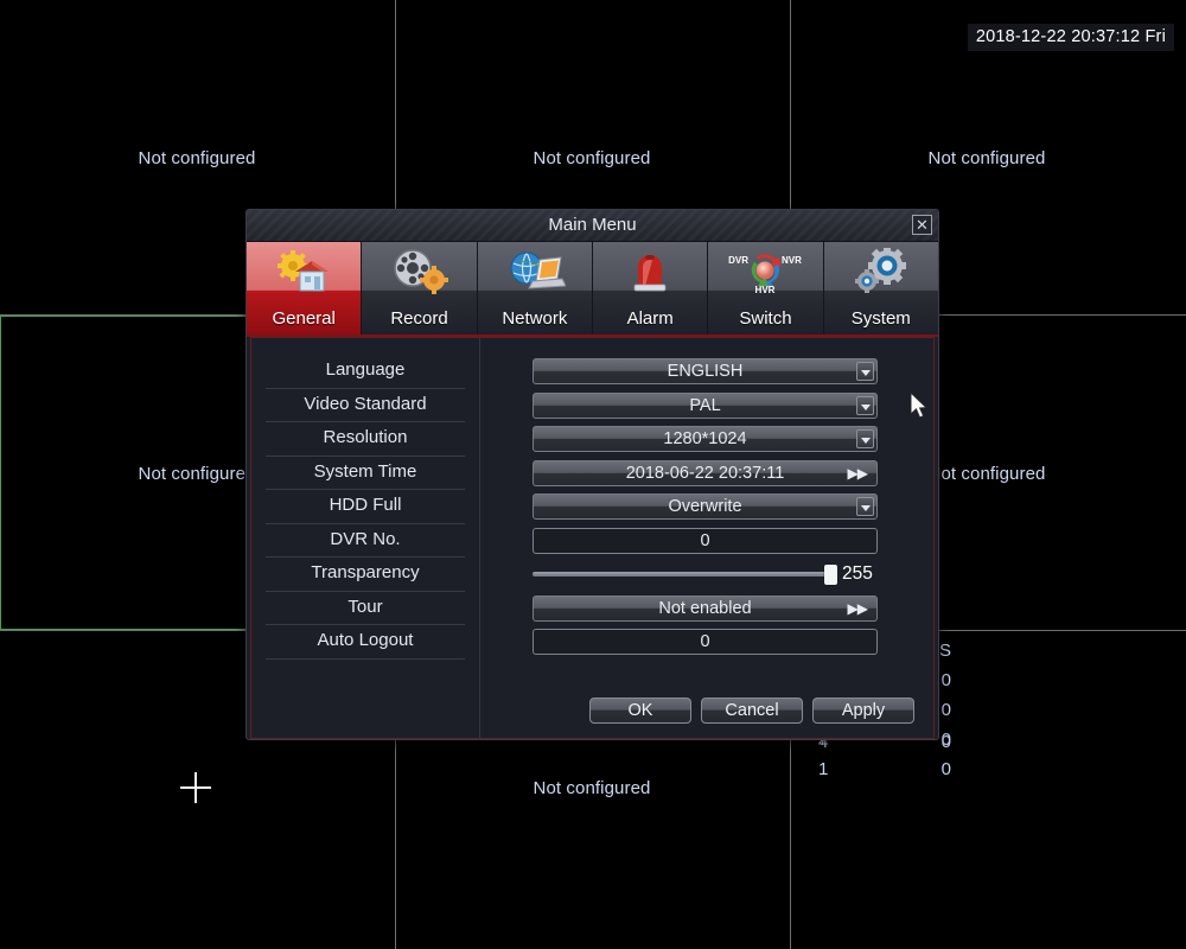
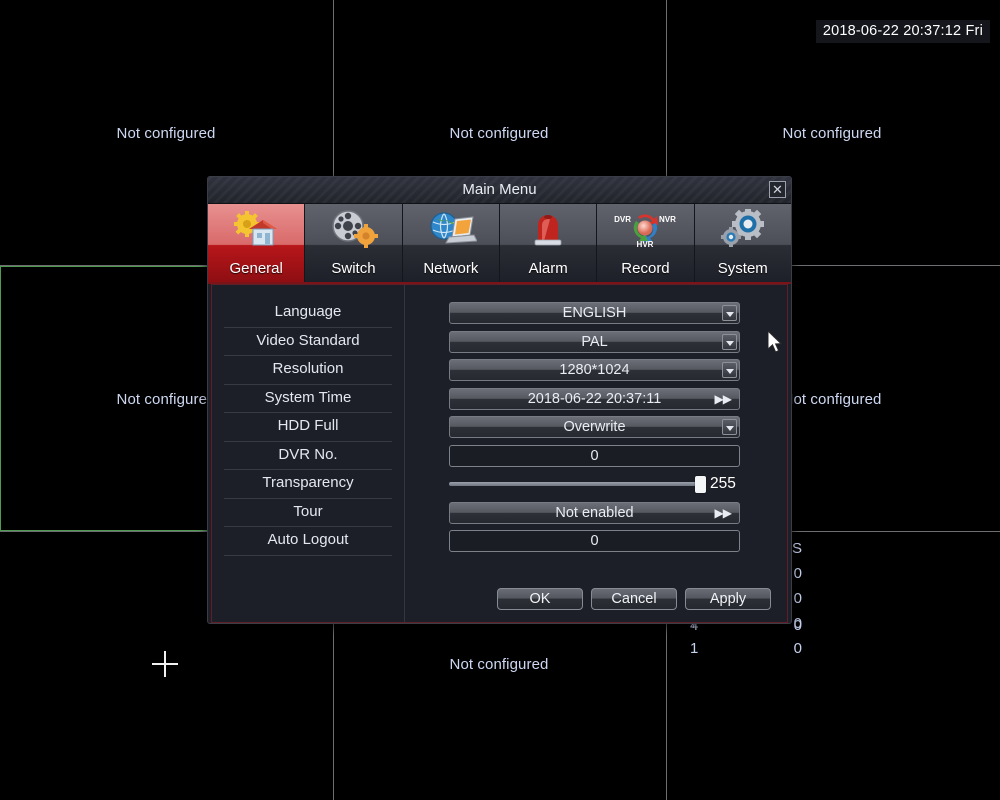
  Not configured
  Not configured
  Not configured
  Not configure
  ot configured
  Not configured
- 2018-12-22 20:37:12 Fri
+ 2018-06-22 20:37:12 Fri
  1	0
  4	0
  Main Menu
  ✕
  General
- Record
+ Switch
  Network
  Alarm
  DVR
  NVR
  HVR
- Switch
+ Record
  System
  Language
  Video Standard
  Resolution
  System Time
  HDD Full
  DVR No.
  Transparency
  Tour
  Auto Logout
  ENGLISH
  PAL
  1280*1024
  2018-06-22 20:37:11
  ▶▶
  Overwrite
  0
  255
  Not enabled
  ▶▶
  0
  OK
  Cancel
  Apply
